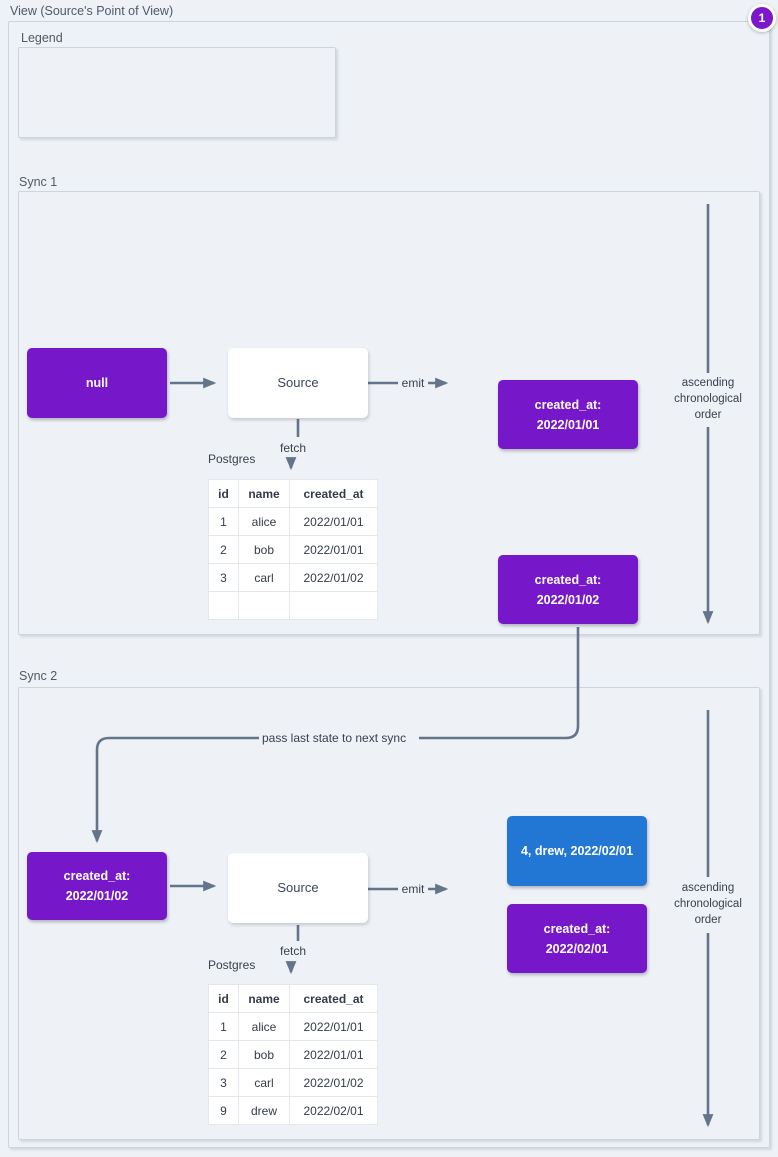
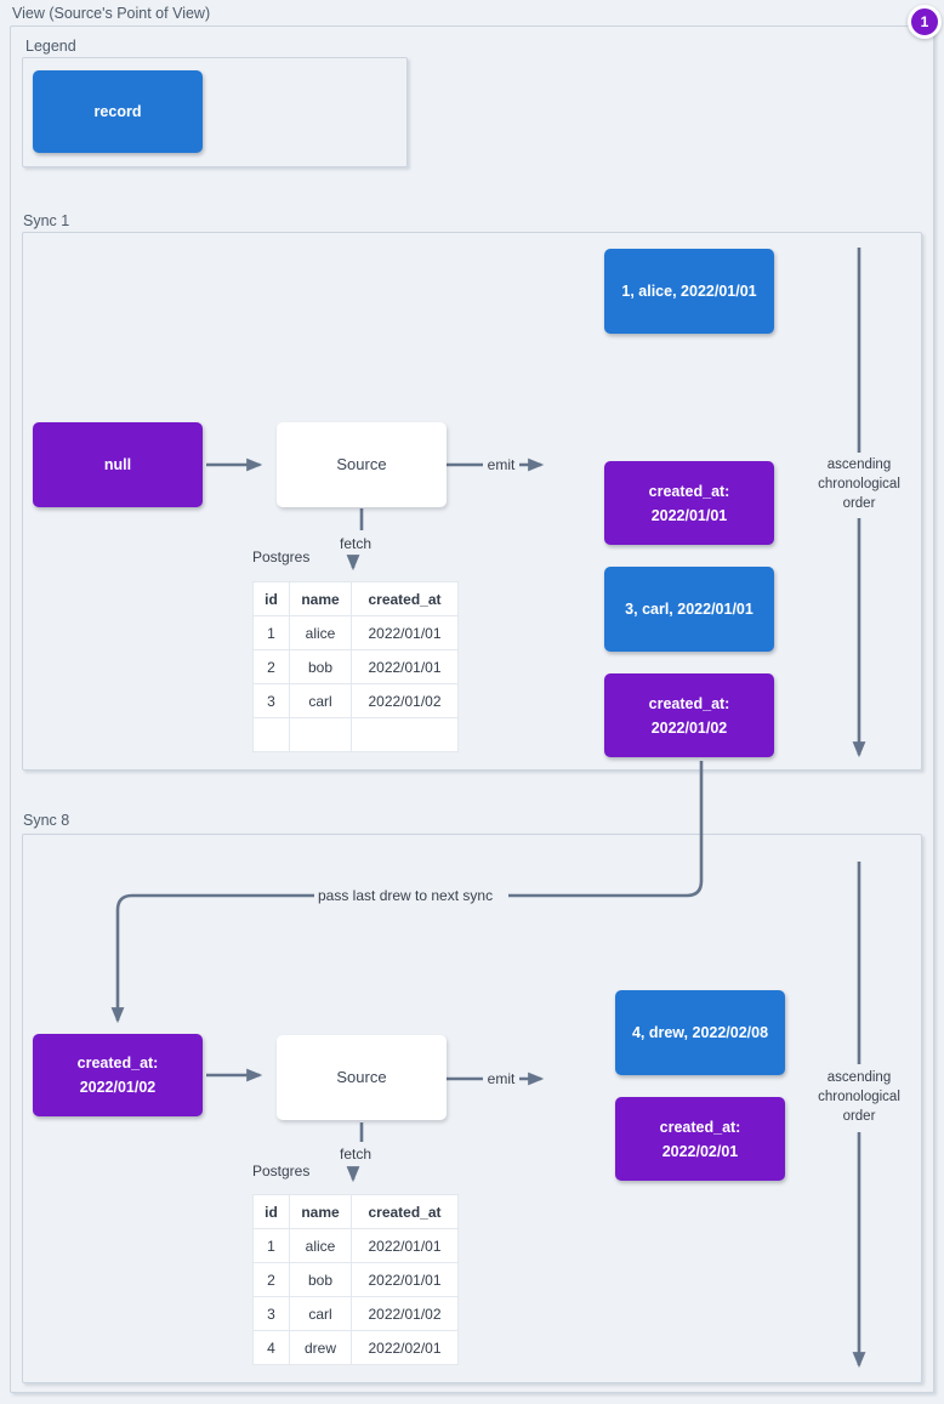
  View (Source's Point of View)
  1
  Legend
+ record
  Sync 1
  null
  Source
  emit
  fetch
  Postgres
  id	name	created_at
  1	alice	2022/01/01
  2	bob	2022/01/01
  3	carl	2022/01/02
+ 1, alice, 2022/01/01
  created_at:
  2022/01/01
+ 3, carl, 2022/01/01
  created_at:
  2022/01/02
  ascending
  chronological
  order
- pass last state to next sync
+ pass last drew to next sync
- Sync 2
+ Sync 8
  created_at:
  2022/01/02
  Source
  emit
  fetch
  Postgres
  id	name	created_at
  1	alice	2022/01/01
  2	bob	2022/01/01
  3	carl	2022/01/02
- 9	drew	2022/02/01
+ 4	drew	2022/02/01
- 4, drew, 2022/02/01
+ 4, drew, 2022/02/08
  created_at:
  2022/02/01
  ascending
  chronological
  order
